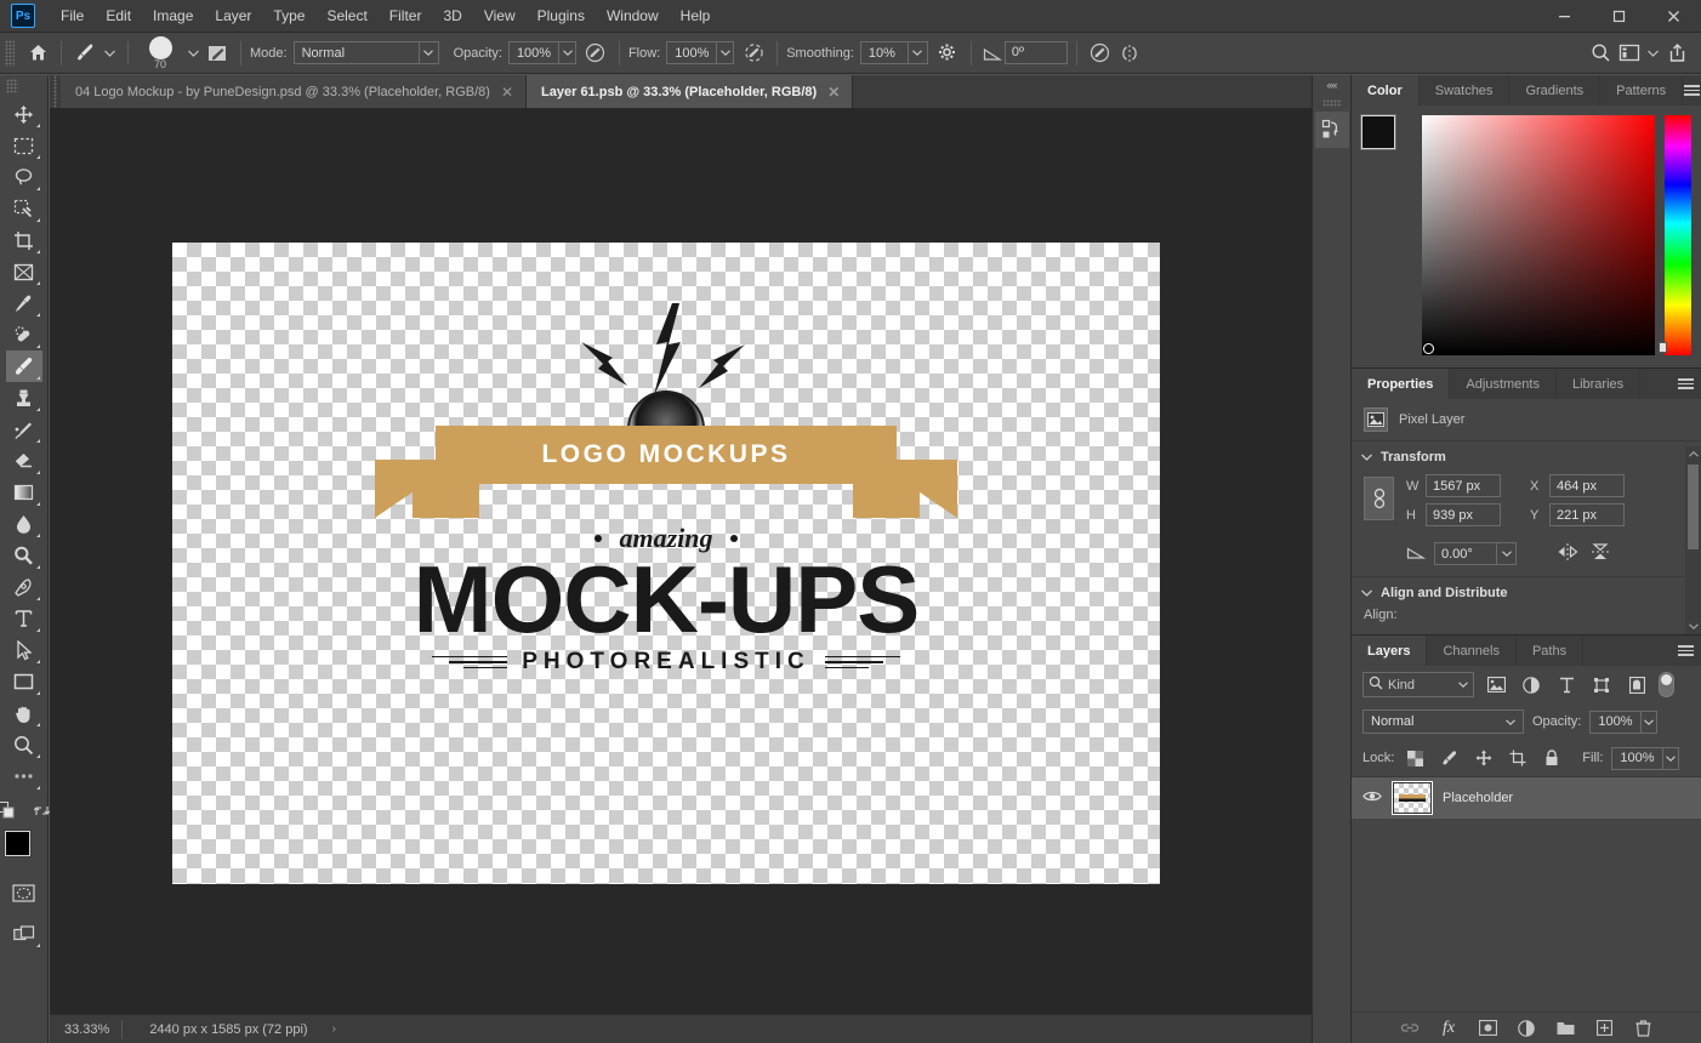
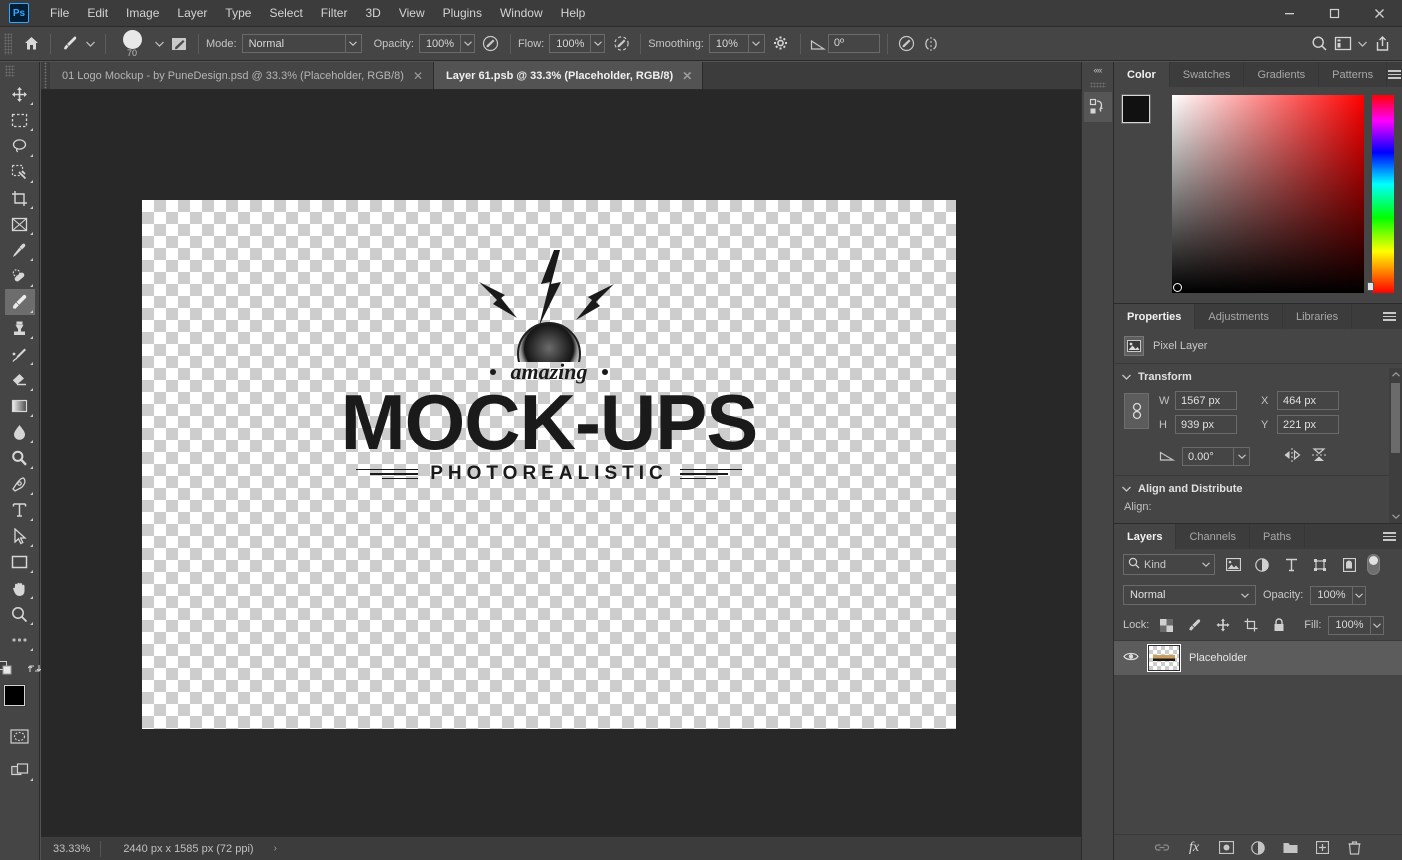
  Ps
  File
  Edit
  Image
  Layer
  Type
  Select
  Filter
  3D
  View
  Plugins
  Window
  Help
  70
  Mode:
  Normal
  Opacity:
  100%
  Flow:
  100%
  Smoothing:
  10%
  0º
- 04 Logo Mockup - by PuneDesign.psd @ 33.3% (Placeholder, RGB/8)
+ 01 Logo Mockup - by PuneDesign.psd @ 33.3% (Placeholder, RGB/8)
  ✕
  Layer 61.psb @ 33.3% (Placeholder, RGB/8)
  ✕
- LOGO MOCKUPS
  amazing
  MOCK-UPS
  PHOTOREALISTIC
  33.33%
  2440 px x 1585 px (72 ppi)
  ›
  ««
  Color
  Swatches
  Gradients
  Patterns
  Properties
  Adjustments
  Libraries
  Pixel Layer
  Transform
  W
  1567 px
  X
  464 px
  H
  939 px
  Y
  221 px
  0.00°
  Align and Distribute
  Align:
  Layers
  Channels
  Paths
  Kind
  Normal
  Opacity:
  100%
  Lock:
  Fill:
  100%
  Placeholder
  fx
